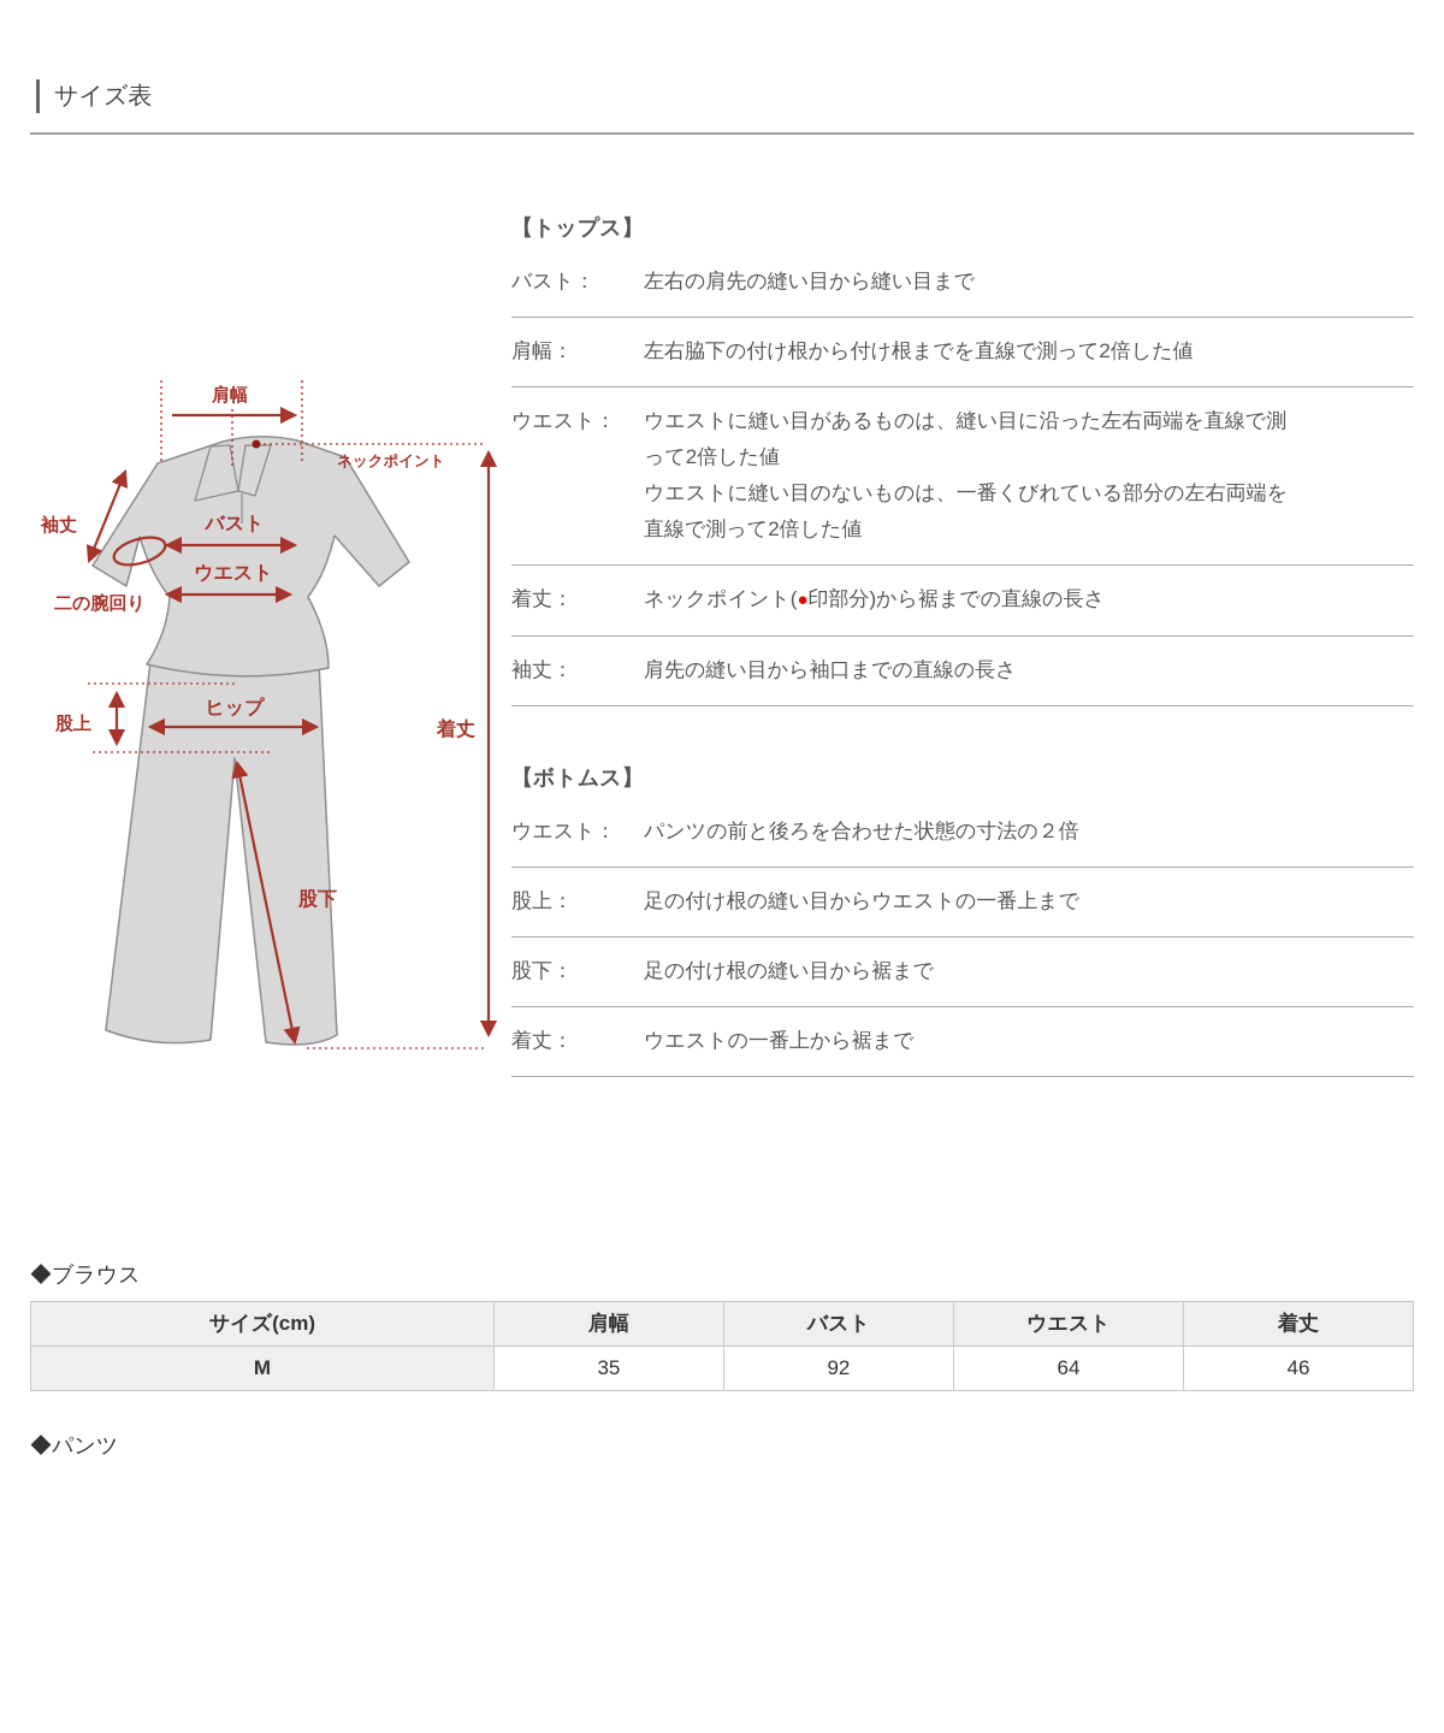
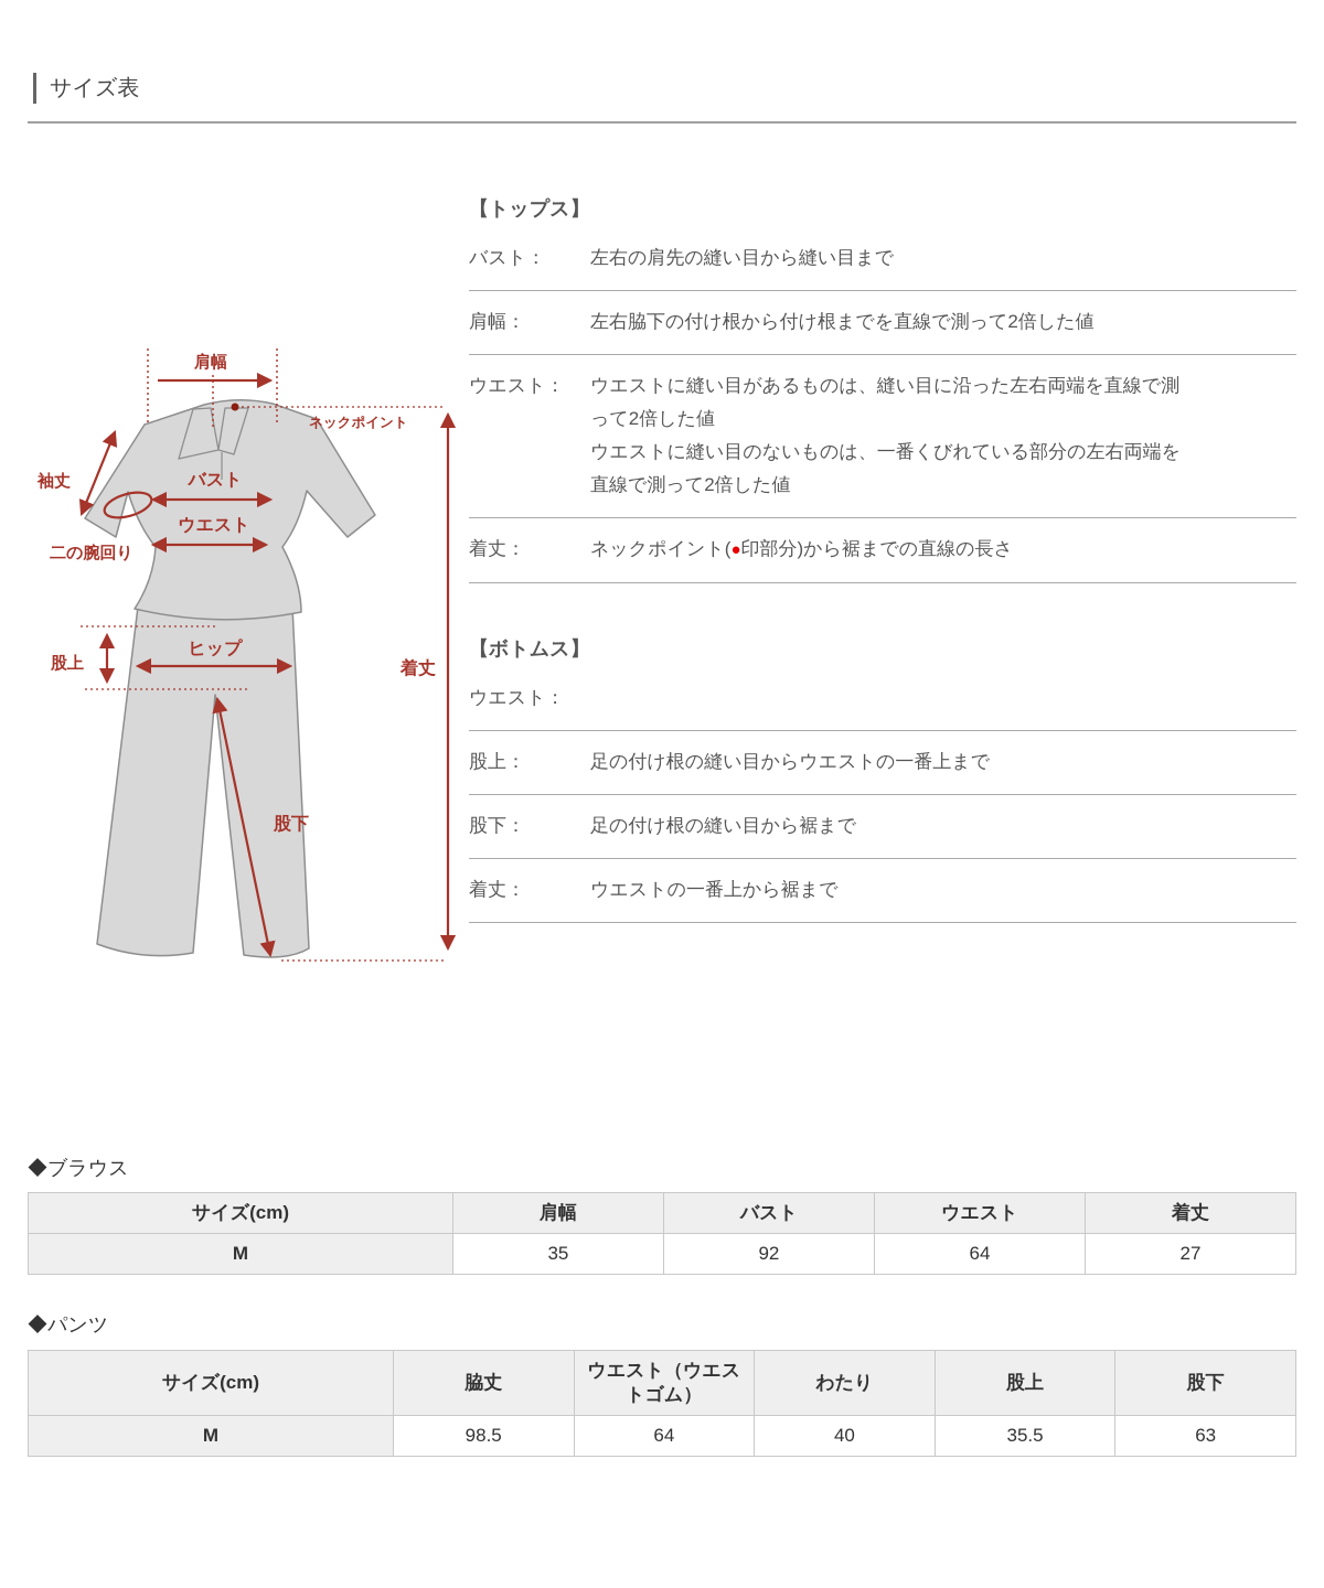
  サイズ表
  肩幅
  ネックポイント
  着丈
  袖丈
  バスト
  ウエスト
  二の腕回り
  股上
  ヒップ
  股下
  【トップス】
  バスト：
  左右の肩先の縫い目から縫い目まで
  肩幅：
  左右脇下の付け根から付け根までを直線で測って2倍した値
  ウエスト：
  ウエストに縫い目があるものは、縫い目に沿った左右両端を直線で測って2倍した値
  ウエストに縫い目のないものは、一番くびれている部分の左右両端を直線で測って2倍した値
  着丈：
  ネックポイント(●印部分)から裾までの直線の長さ
- 袖丈：
- 肩先の縫い目から袖口までの直線の長さ
  【ボトムス】
  ウエスト：
- パンツの前と後ろを合わせた状態の寸法の２倍
  股上：
  足の付け根の縫い目からウエストの一番上まで
  股下：
  足の付け根の縫い目から裾まで
  着丈：
  ウエストの一番上から裾まで
  ◆ブラウス
  サイズ(cm)	肩幅	バスト	ウエスト	着丈
- M	35	92	64	46
+ M	35	92	64	27
  ◆パンツ
+ サイズ(cm)	脇丈	ウエスト（ウエストゴム）	わたり	股上	股下
+ M	98.5	64	40	35.5	63
